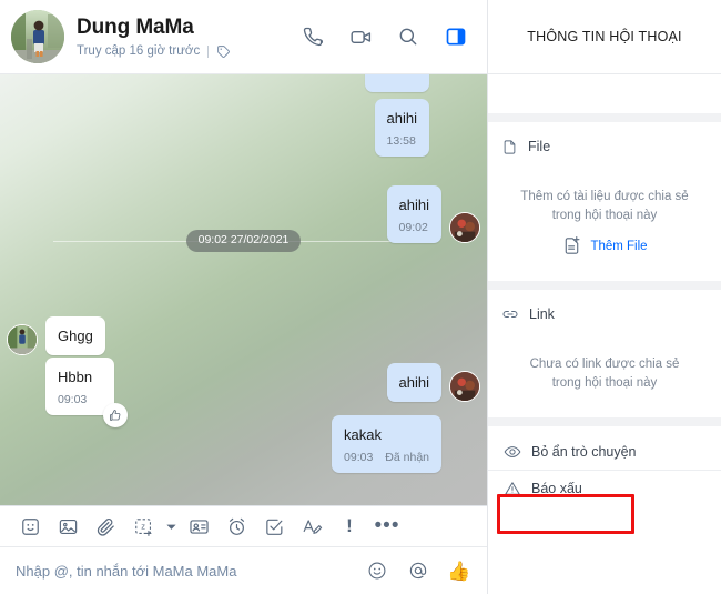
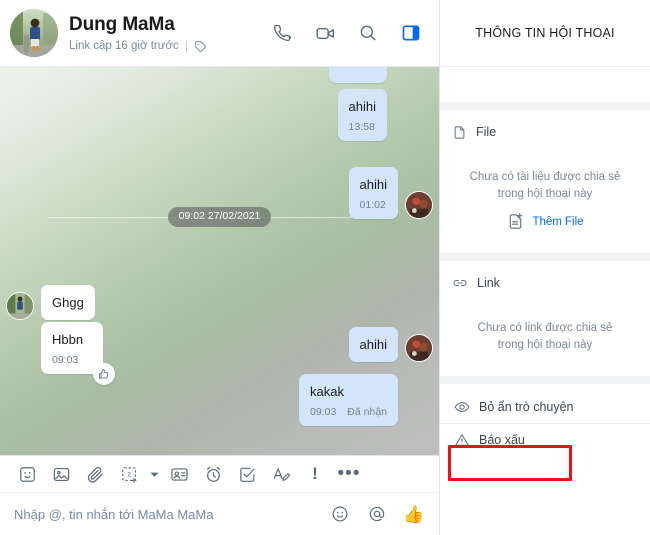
  Dung MaMa
- Truy cập 16 giờ trước
+ Link cập 16 giờ trước
  ahihi
  13:58
  09:02 27/02/2021
  ahihi
- 09:02
+ 01:02
  Ghgg
  Hbbn
  09:03
  ahihi
  kakak
  09:03
  Đã nhận
  z
  !
  •••
  Nhập @, tin nhắn tới MaMa MaMa
  👍
  THÔNG TIN HỘI THOẠI
  File
- Thêm có tài liệu được chia sẻ
+ Chưa có tài liệu được chia sẻ
  trong hội thoại này
  Thêm File
  Link
  Chưa có link được chia sẻ
  trong hội thoại này
  Bỏ ẩn trò chuyện
  Báo xấu
